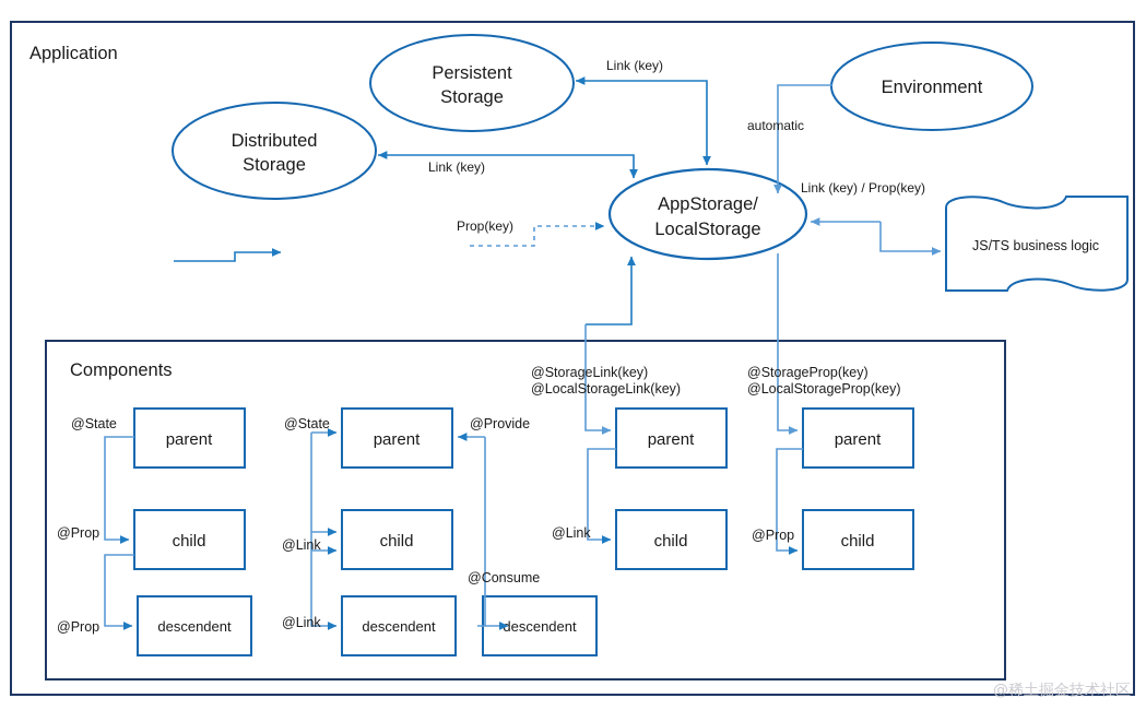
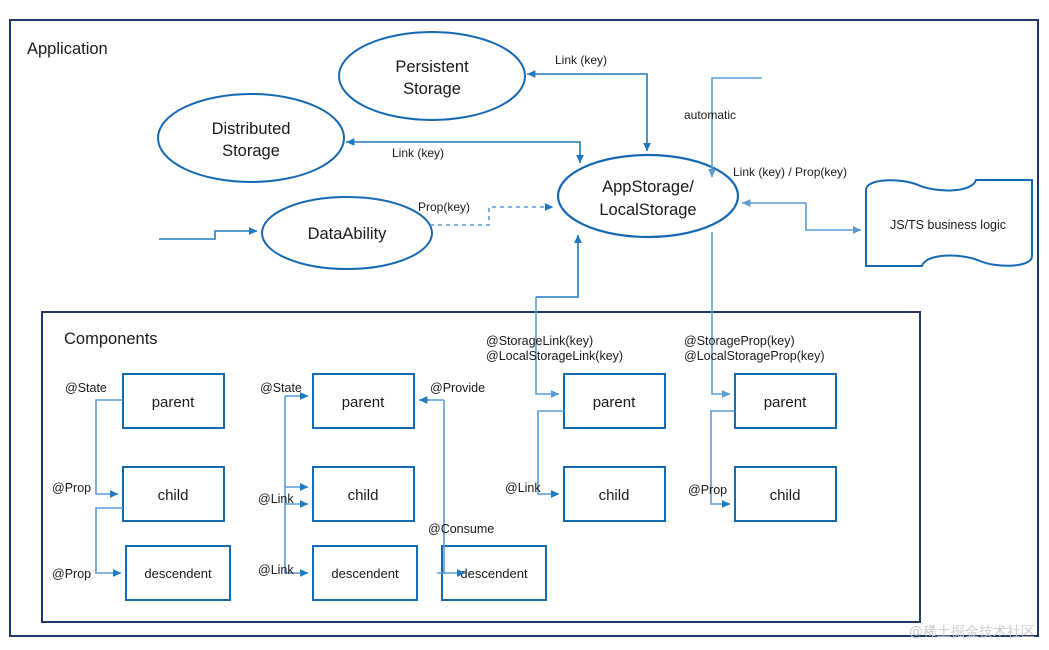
  Application
  Components
  Persistent
  Storage
  Distributed
  Storage
- Environment
  AppStorage/
  LocalStorage
+ DataAbility
  JS/TS business logic
  Link (key)
  Link (key)
  automatic
  Link (key) / Prop(key)
  Prop(key)
  @StorageLink(key)
  @LocalStorageLink(key)
  @StorageProp(key)
  @LocalStorageProp(key)
  parent
  child
  descendent
  @State
  @Prop
  @Prop
  parent
  child
  descendent
  escendent
  @State
  @Link
  @Link
  @Provide
  @Consume
  parent
  child
  @Link
  parent
  child
  @Prop
  @稀土掘金技术社区
